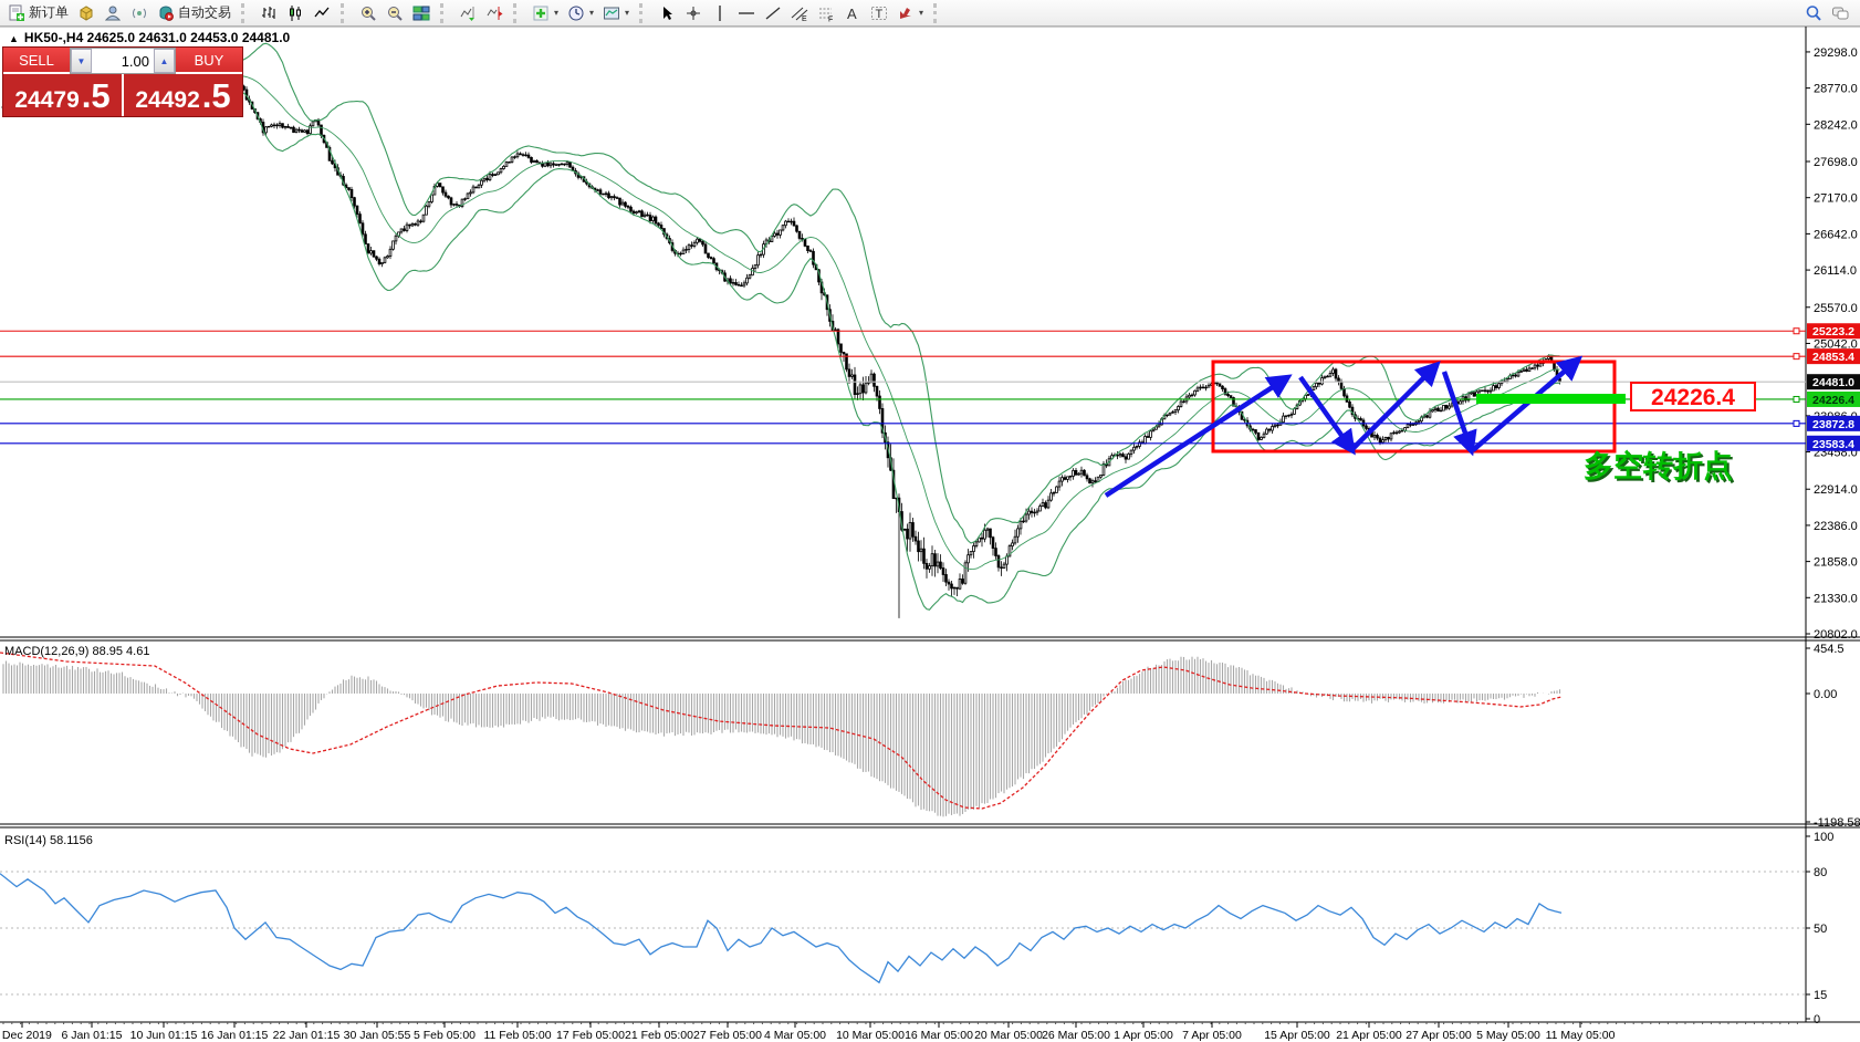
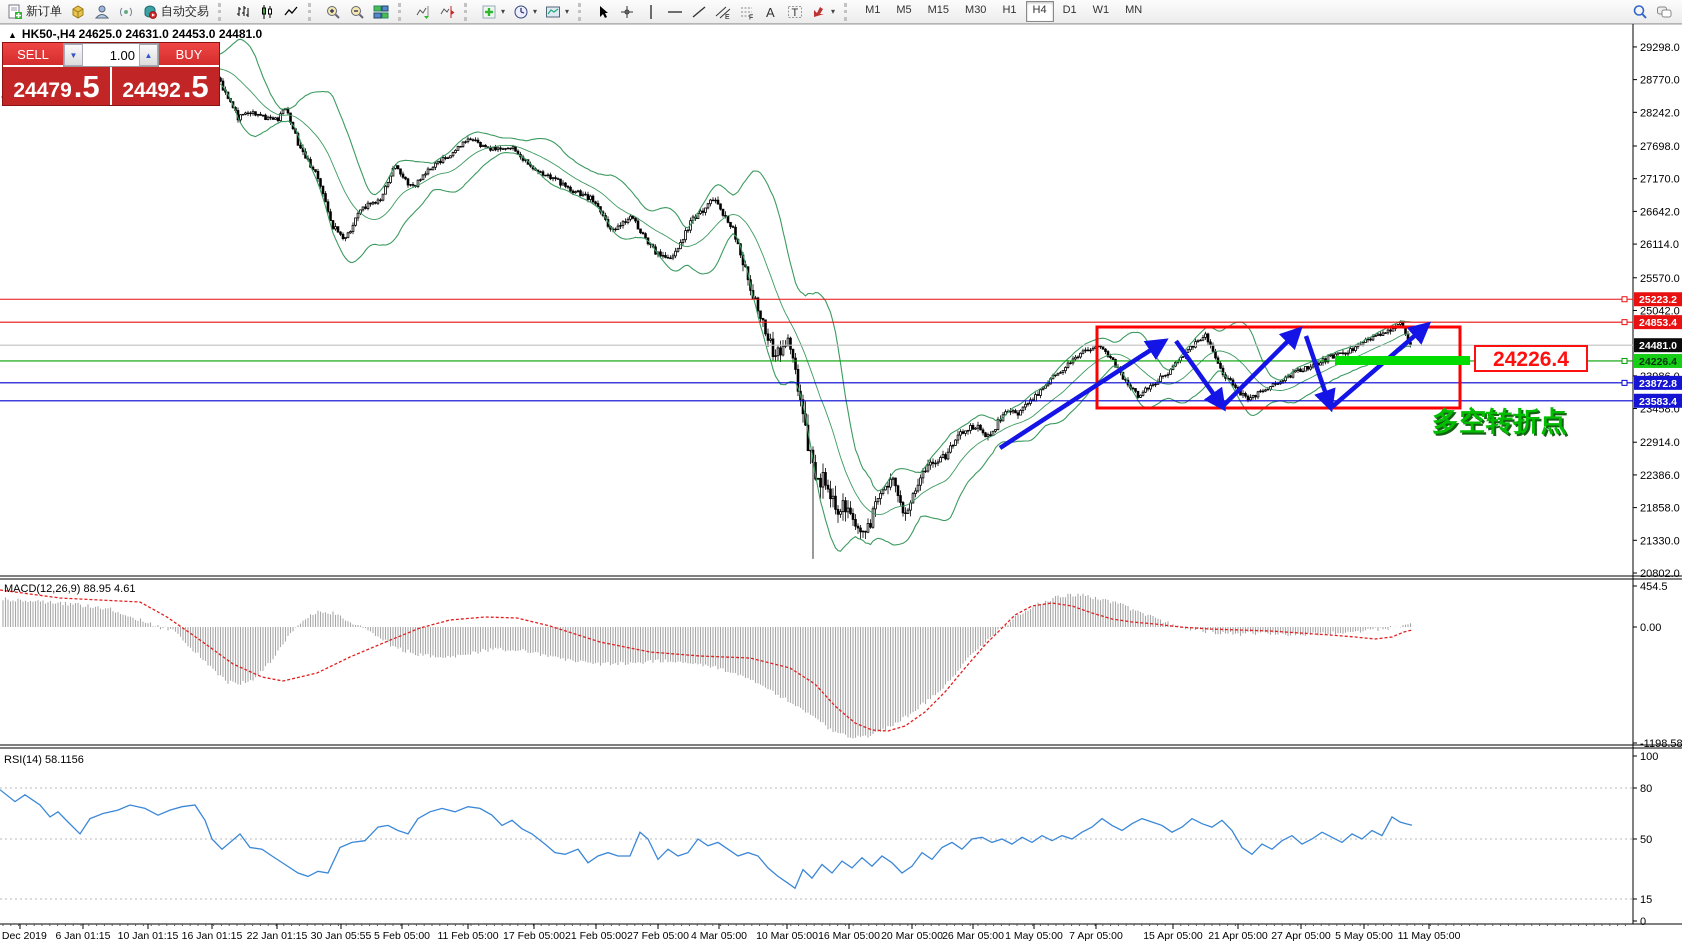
  新订单
  自动交易
  ▾
  ▾
  ▾
  A
  T
  ▾
+ M1
+ M5
+ M15
+ M30
+ H1
+ H4
+ D1
+ W1
+ MN
  24226.4
  多空转折点
  29298.0
  28770.0
  28242.0
  27698.0
  27170.0
  26642.0
  26114.0
  25570.0
  25042.0
  23458.0
  22914.0
  22386.0
  21858.0
  21330.0
  20802.0
  25223.2
  24853.4
  24481.0
  24226.4
  23872.8
  23583.4
  454.5
  0.00
  -1198.58
  100
  80
  50
  15
  0
  MACD(12,26,9) 88.95 4.61
  RSI(14) 58.1156
  Dec 2019
  6 Jan 01:15
- 10 Jun 01:15
+ 10 Jan 01:15
  16 Jan 01:15
  22 Jan 01:15
  30 Jan 05:55
  5 Feb 05:00
  11 Feb 05:00
  17 Feb 05:00
  21 Feb 05:00
  27 Feb 05:00
  4 Mar 05:00
  10 Mar 05:00
  16 Mar 05:00
  20 Mar 05:00
  26 Mar 05:00
- 1 Apr 05:00
+ 1 May 05:00
  7 Apr 05:00
  15 Apr 05:00
  21 Apr 05:00
  27 Apr 05:00
  5 May 05:00
  11 May 05:00
  ▲ HK50-,H4 24625.0 24631.0 24453.0 24481.0
  SELL
  ▼
  1.00
  ▲
  BUY
  24479
  .5
  24492
  .5
